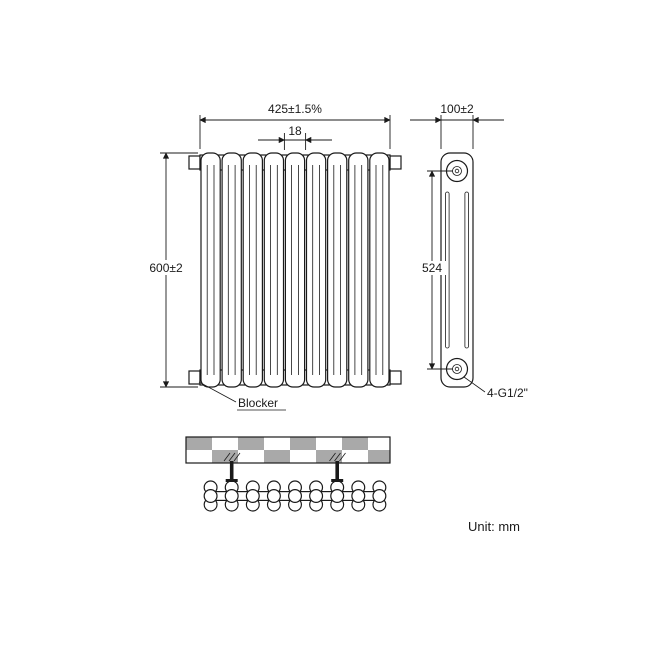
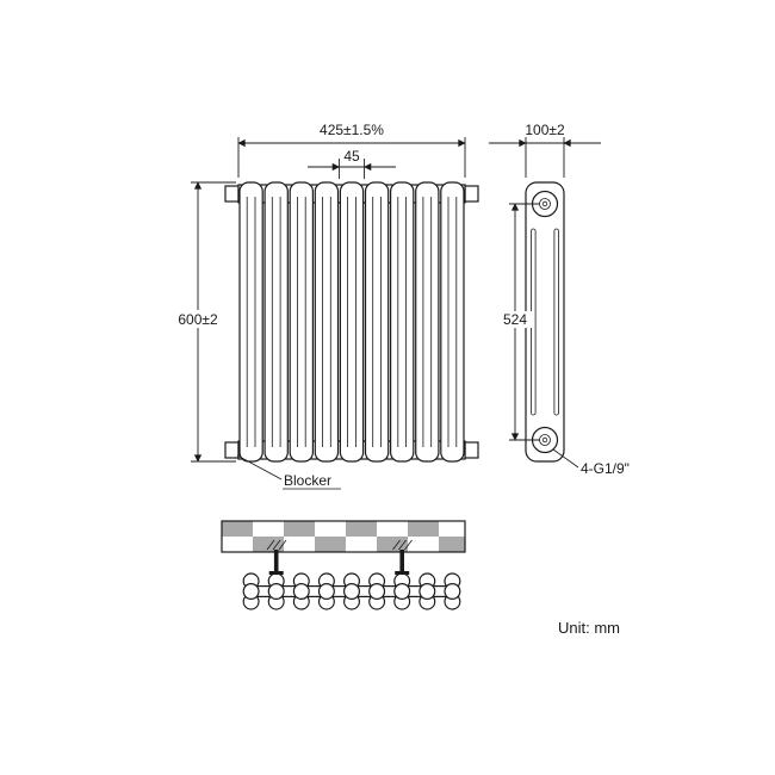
  425±1.5%
- 18
+ 45
  600±2
  Blocker
  100±2
  524
- 4-G1/2"
+ 4-G1/9"
  Unit: mm
